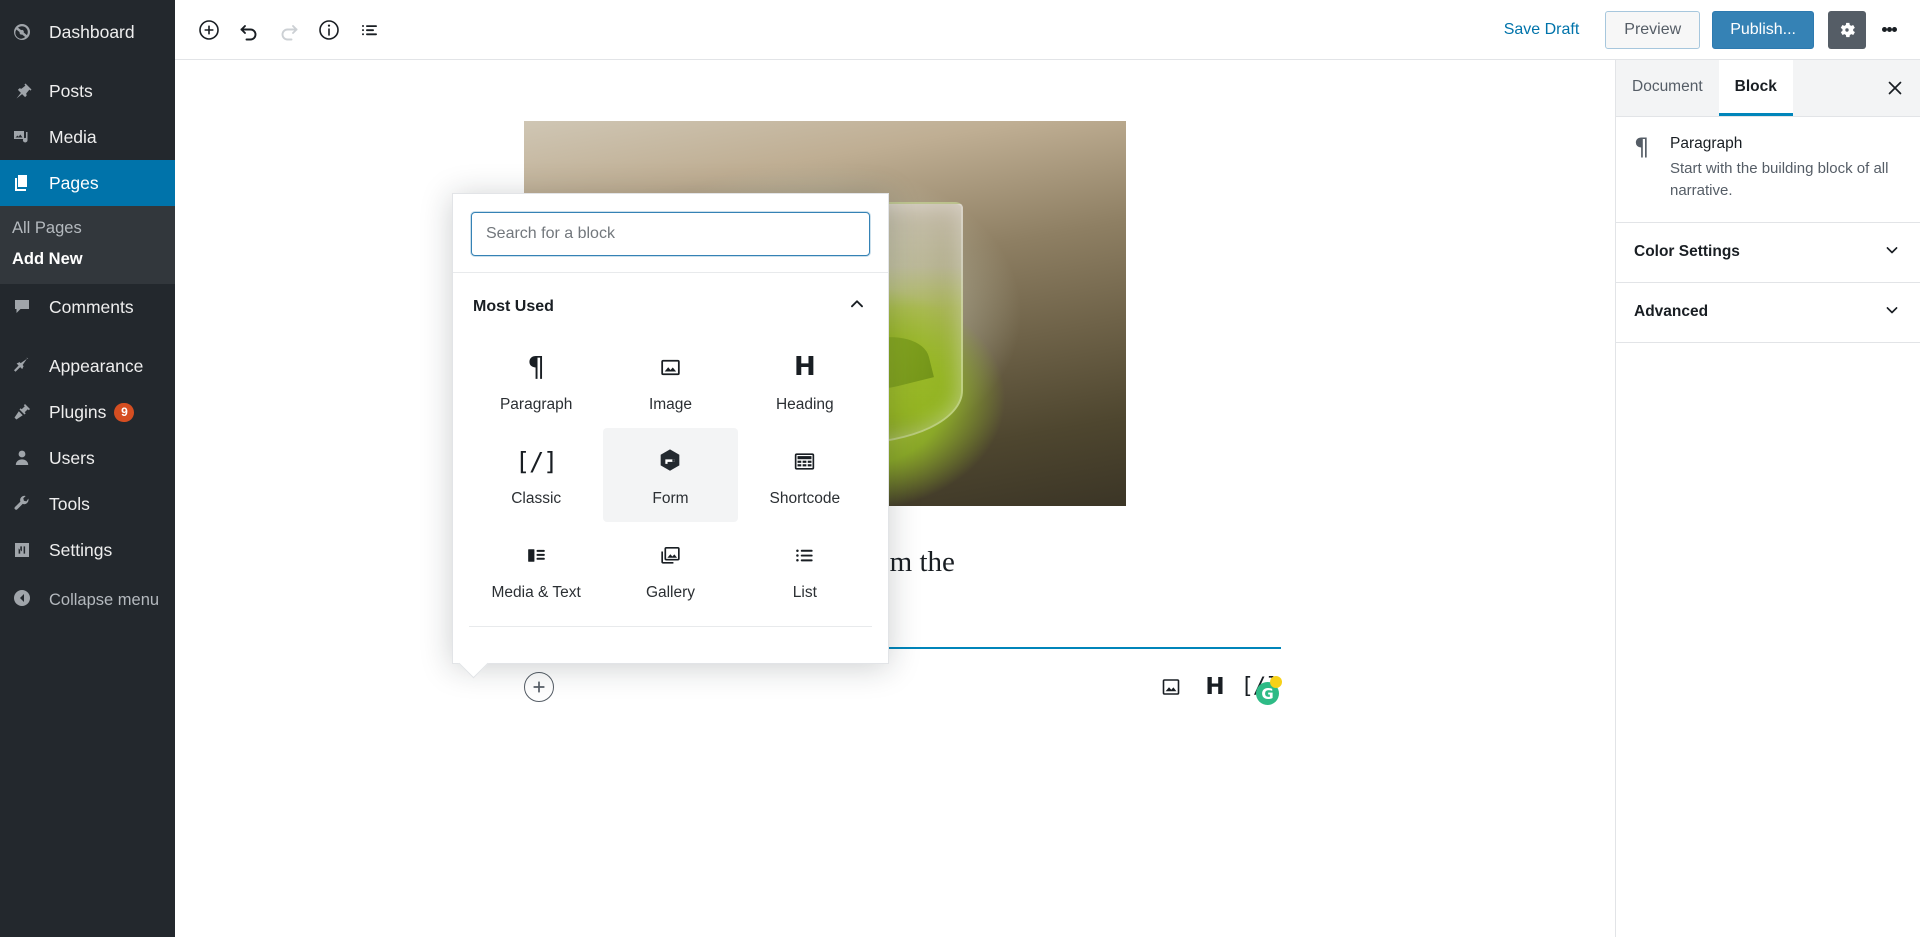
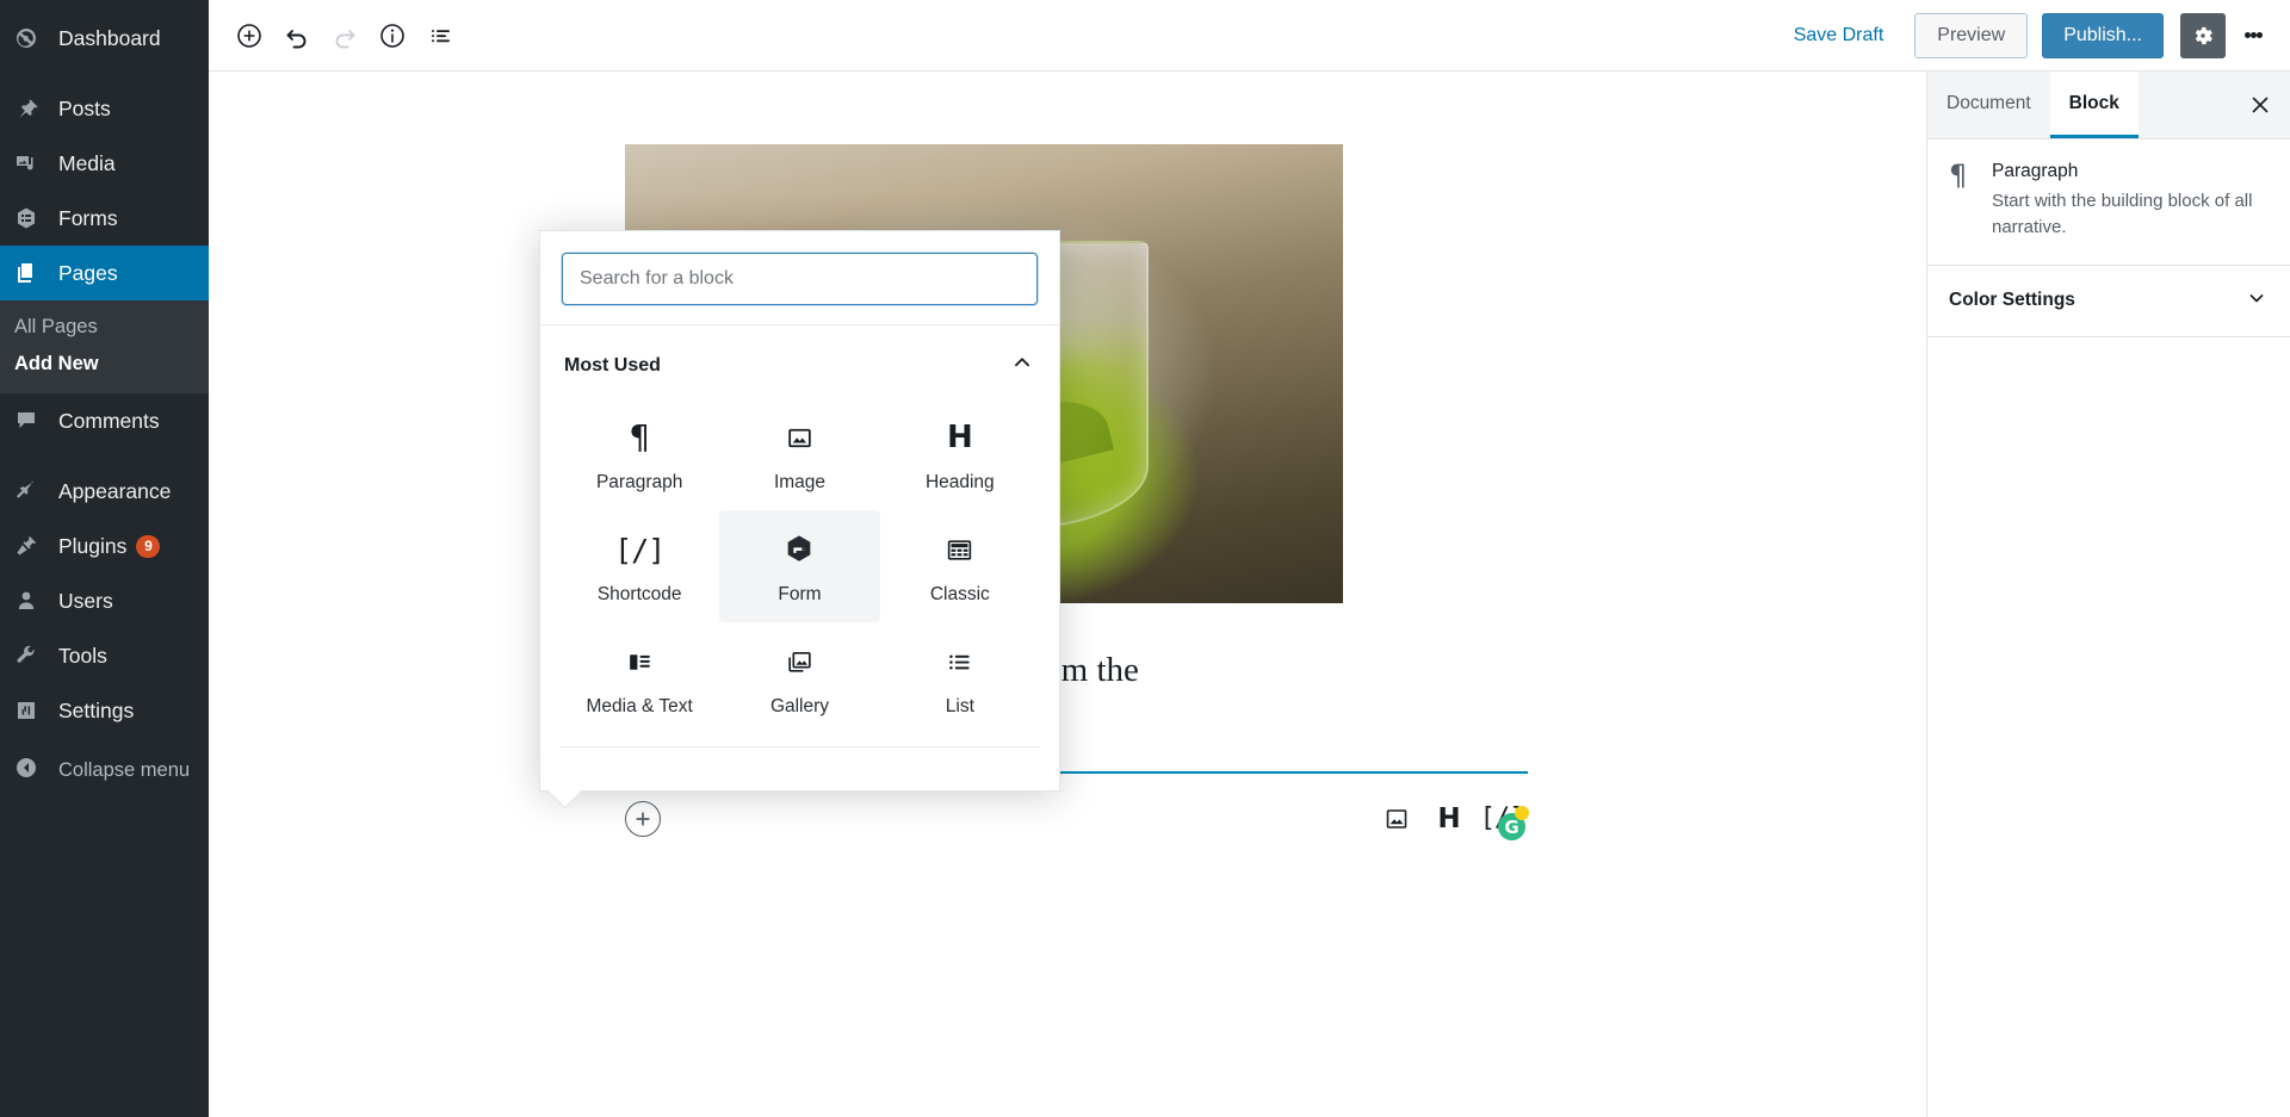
  Dashboard
  Posts
  Media
+ Forms
  Pages
  All Pages
  Add New
  Comments
  Appearance
  Plugins
  9
  Users
  Tools
  Settings
  Collapse menu
  Save Draft
  Preview
  Publish...
  H
  G
  Search for a block
  Most Used
  ¶
  Paragraph
  Image
  H
  Heading
  [/]
- Classic
+ Shortcode
  Form
- Shortcode
+ Classic
  Media & Text
  Gallery
  List
  Document
  Block
  ¶
  Paragraph
  Start with the building block of all narrative.
  Color Settings
- Advanced
